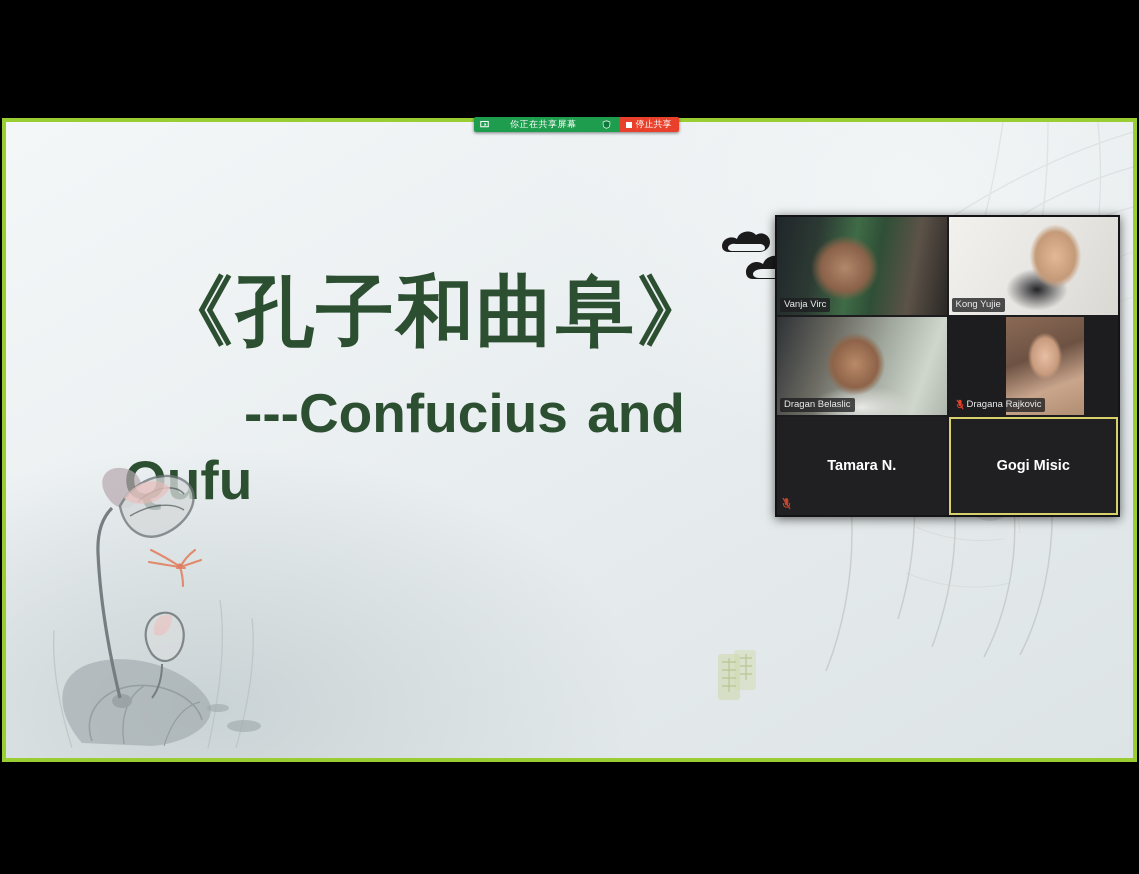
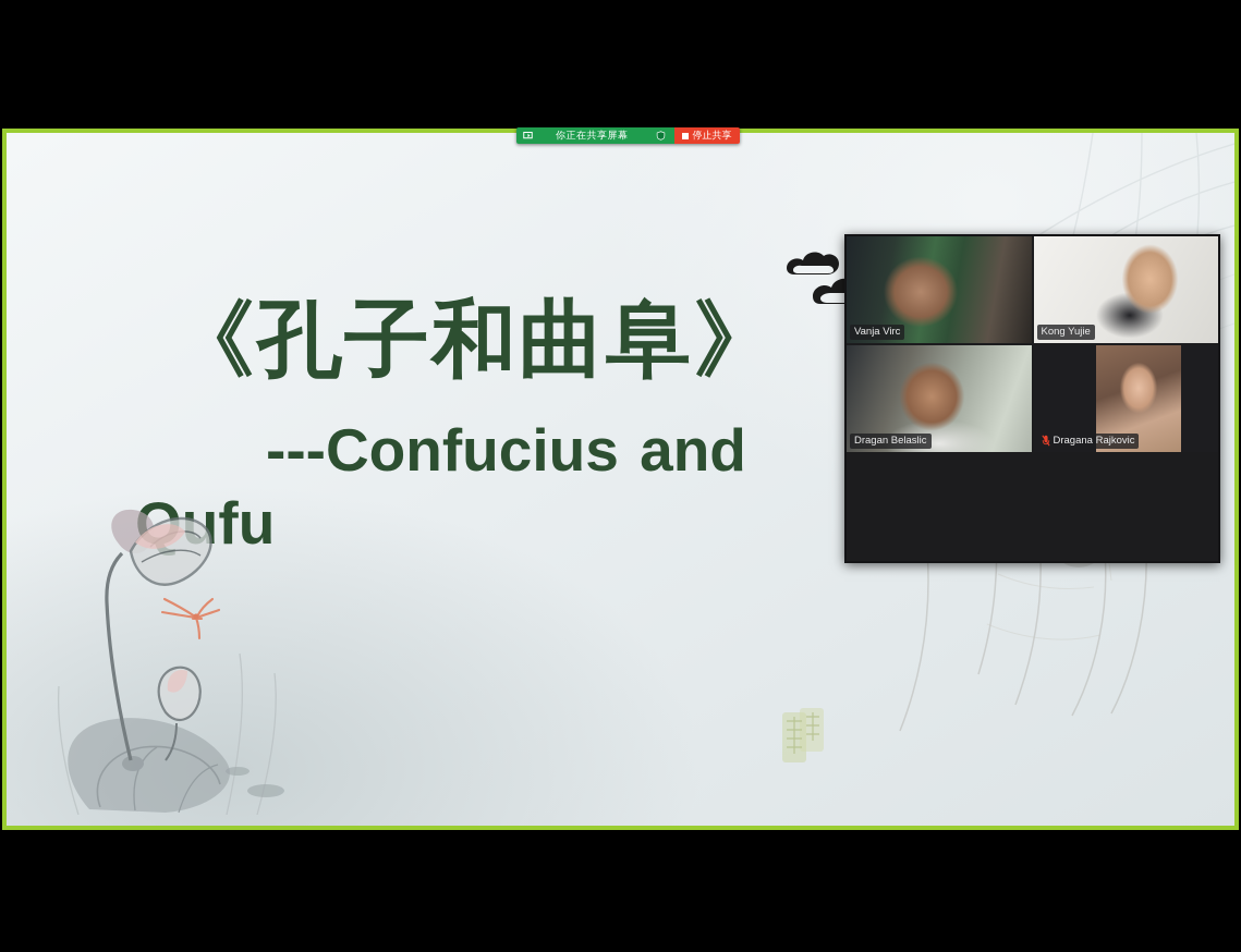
  《孔子和曲阜》
  ---Confucius and
  Qufu
  你正在共享屏幕
  停止共享
  Vanja Virc
  Kong Yujie
  Dragan Belaslic
  Dragana Rajkovic
- Tamara N.
- Gogi Misic
